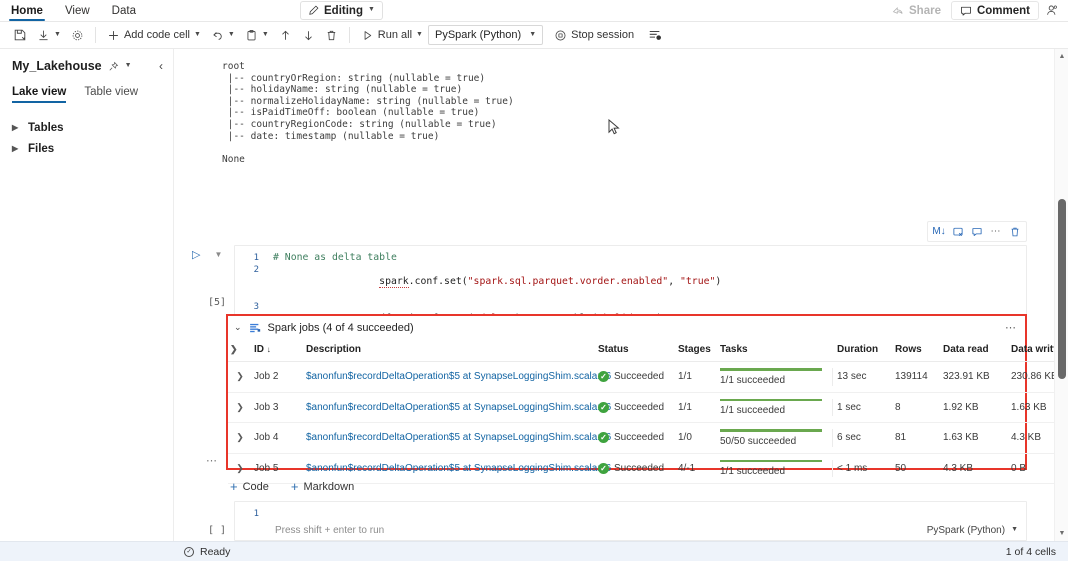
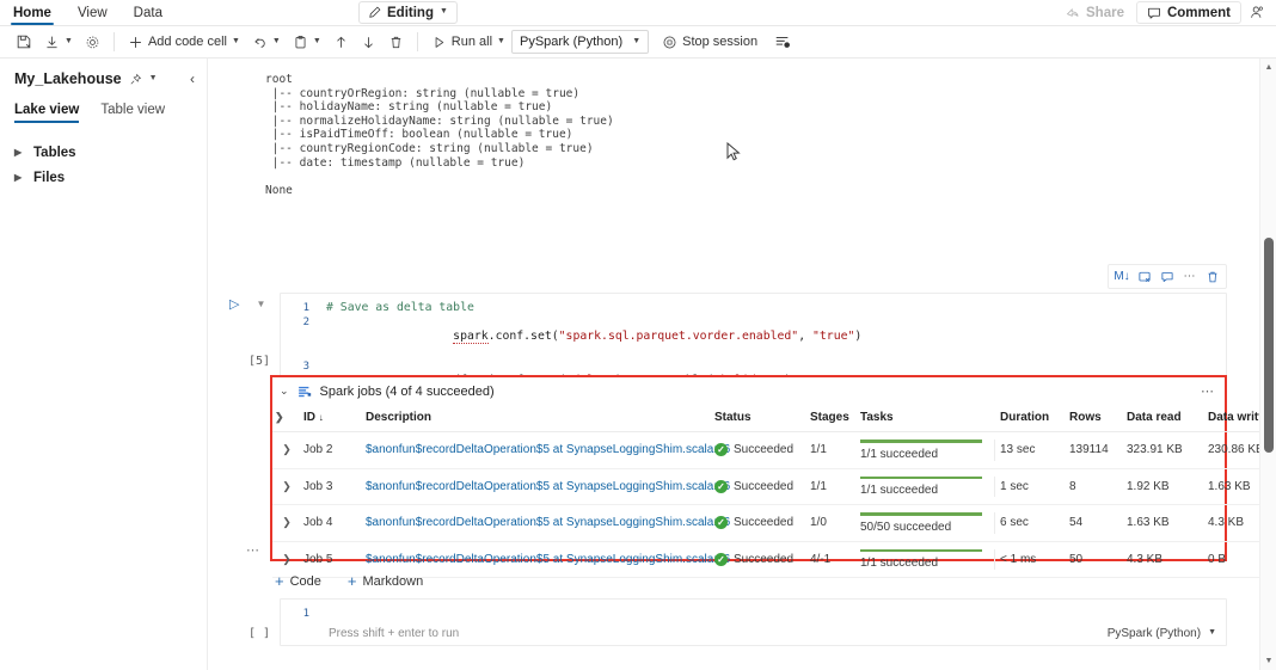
  Home
  View
  Data
  Editing
  Share
  Comment
  Add code cell
  Run all
  PySpark (Python)
  Stop session
  My_Lakehouse
  ‹
  Lake view
  Table view
  ▶
  Tables
  ▶
  Files
  root
  |-- countryOrRegion: string (nullable = true)
  |-- holidayName: string (nullable = true)
  |-- normalizeHolidayName: string (nullable = true)
  |-- isPaidTimeOff: boolean (nullable = true)
  |-- countryRegionCode: string (nullable = true)
  |-- date: timestamp (nullable = true)
  None
  M↓
  ⋯
  ▷
  ▼
  [5]
  1
- # None as delta table
+ # Save as delta table
  2
  spark.conf.set("spark.sql.parquet.vorder.enabled", "true")
  3
  ⌄
  Spark jobs (4 of 4 succeeded)
  ⋯
  ❯	ID ↓	Description	Status	Stages	Tasks	Duration	Rows	Data read	Data writ
  ❯	Job 2	$anonfun$recordDeltaOperation$5 at SynapseLoggingShim.scala	✓ Succeeded	1/1	1/1 succeeded	13 sec	139114	323.91 KB	230.86 K
  ❯	Job 3	$anonfun$recordDeltaOperation$5 at SynapseLoggingShim.scala	✓ Succeeded	1/1	1/1 succeeded	1 sec	8	1.92 KB	1.63 KB
- ❯	Job 4	$anonfun$recordDeltaOperation$5 at SynapseLoggingShim.scala	✓ Succeeded	1/0	50/50 succeeded	6 sec	81	1.63 KB	4.3 KB
+ ❯	Job 4	$anonfun$recordDeltaOperation$5 at SynapseLoggingShim.scala	✓ Succeeded	1/0	50/50 succeeded	6 sec	54	1.63 KB	4.3 KB
  ❯	Job 5	$anonfun$recordDeltaOperation$5 at SynapseLoggingShim.scala	✓ Succeeded	4/-1	1/1 succeeded	< 1 ms	50	4.3 KB	0 B
  ⋯
  +
  Code
  +
  Markdown
  [ ]
  1
  Press shift + enter to run
  PySpark (Python)
- Ready
- 1 of 4 cells
